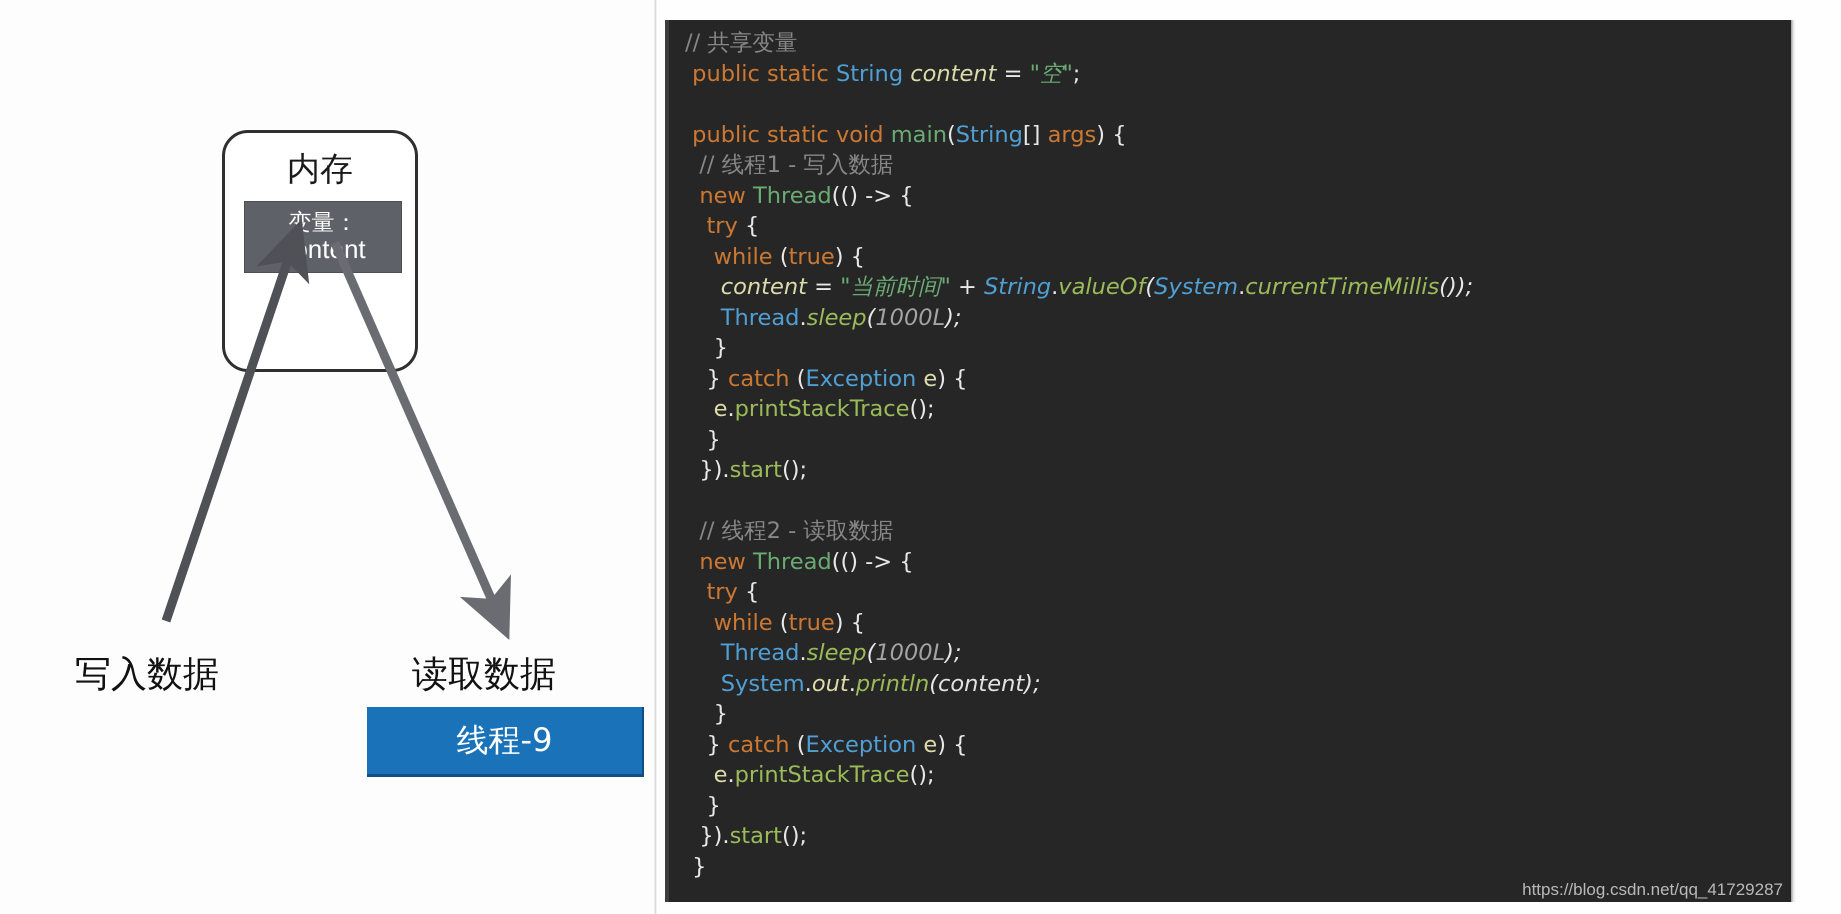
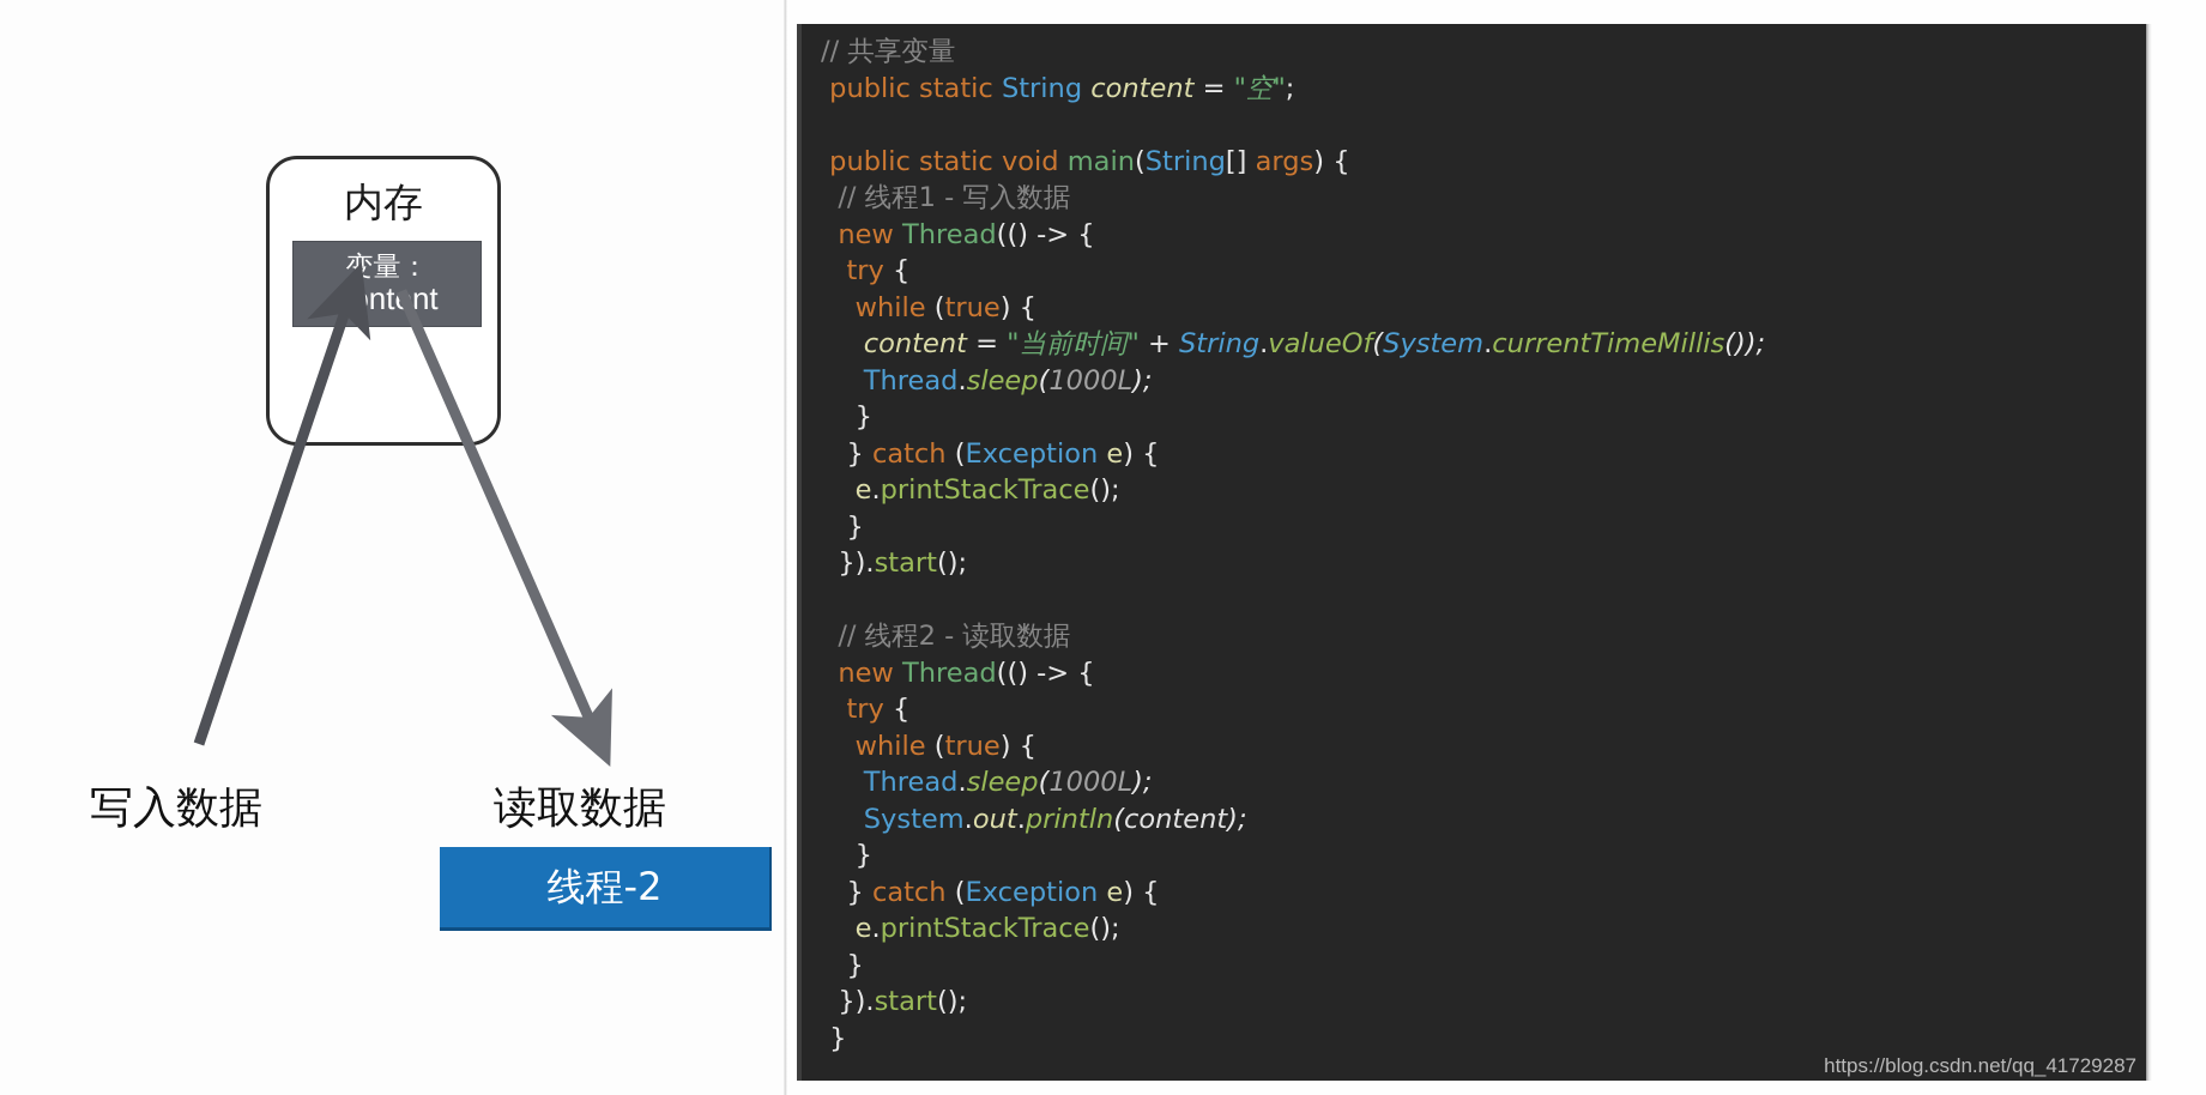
  内存
  变量：
  contnt
  写入数据
  读取数据
- 线程-9
+ 线程-2
  // 共享变量
  public static String content = "空";
  public static void main(String[] args) {
  // 线程1 - 写入数据
  new Thread(() -> {
  try {
  while (true) {
  content = "当前时间" + String.valueOf(System.currentTimeMillis());
  Thread.sleep(1000L);
  }
  } catch (Exception e) {
  e.printStackTrace();
  }
  }).start();
  // 线程2 - 读取数据
  new Thread(() -> {
  try {
  while (true) {
  Thread.sleep(1000L);
  System.out.println(content);
  }
  } catch (Exception e) {
  e.printStackTrace();
  }
  }).start();
  }
  https://blog.csdn.net/qq_41729287
